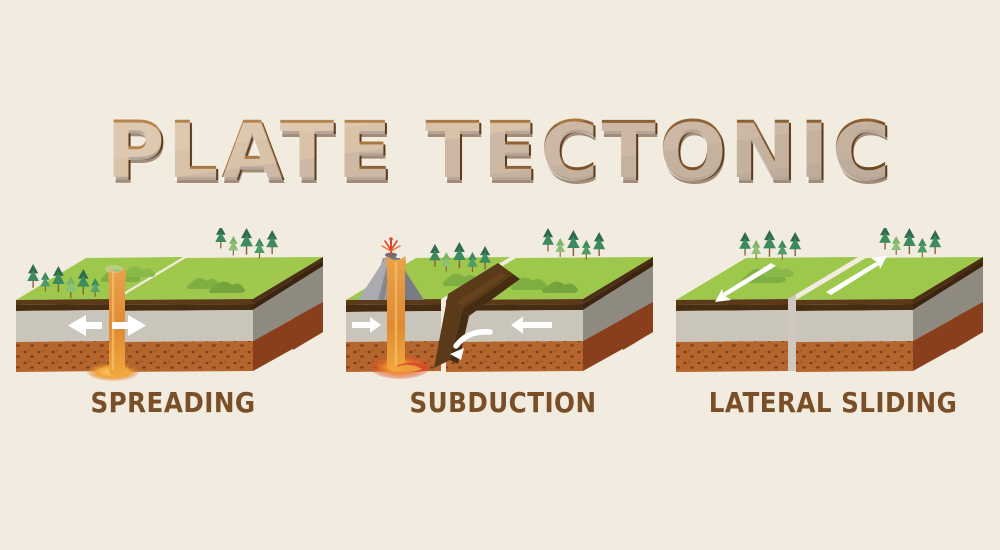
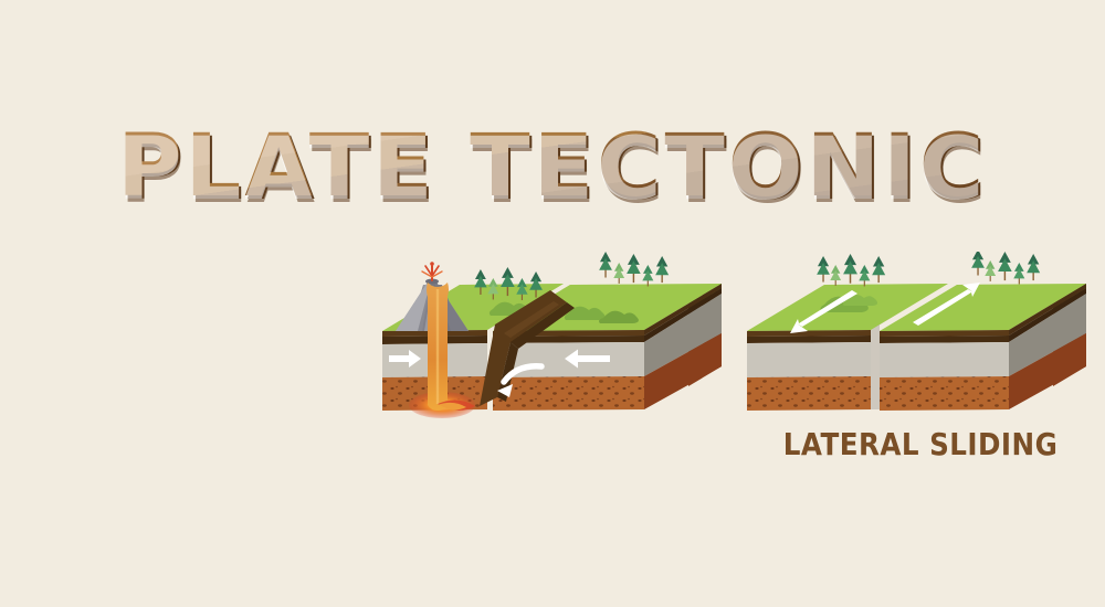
  PLATE TECTONIC
- SPREADING
- SUBDUCTION
  LATERAL SLIDING
